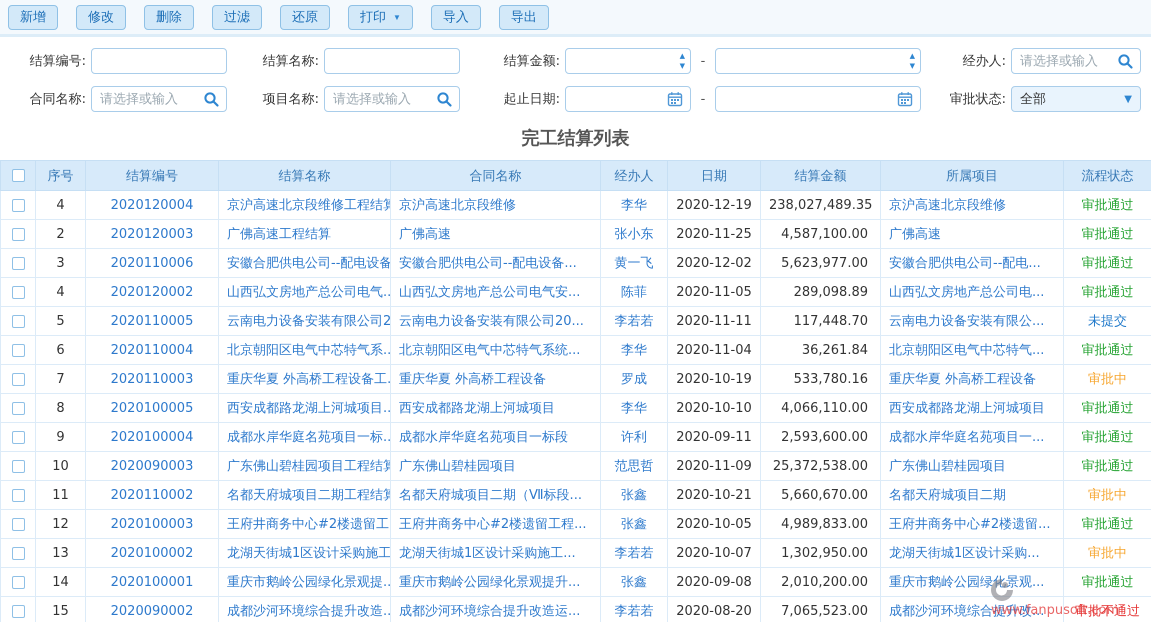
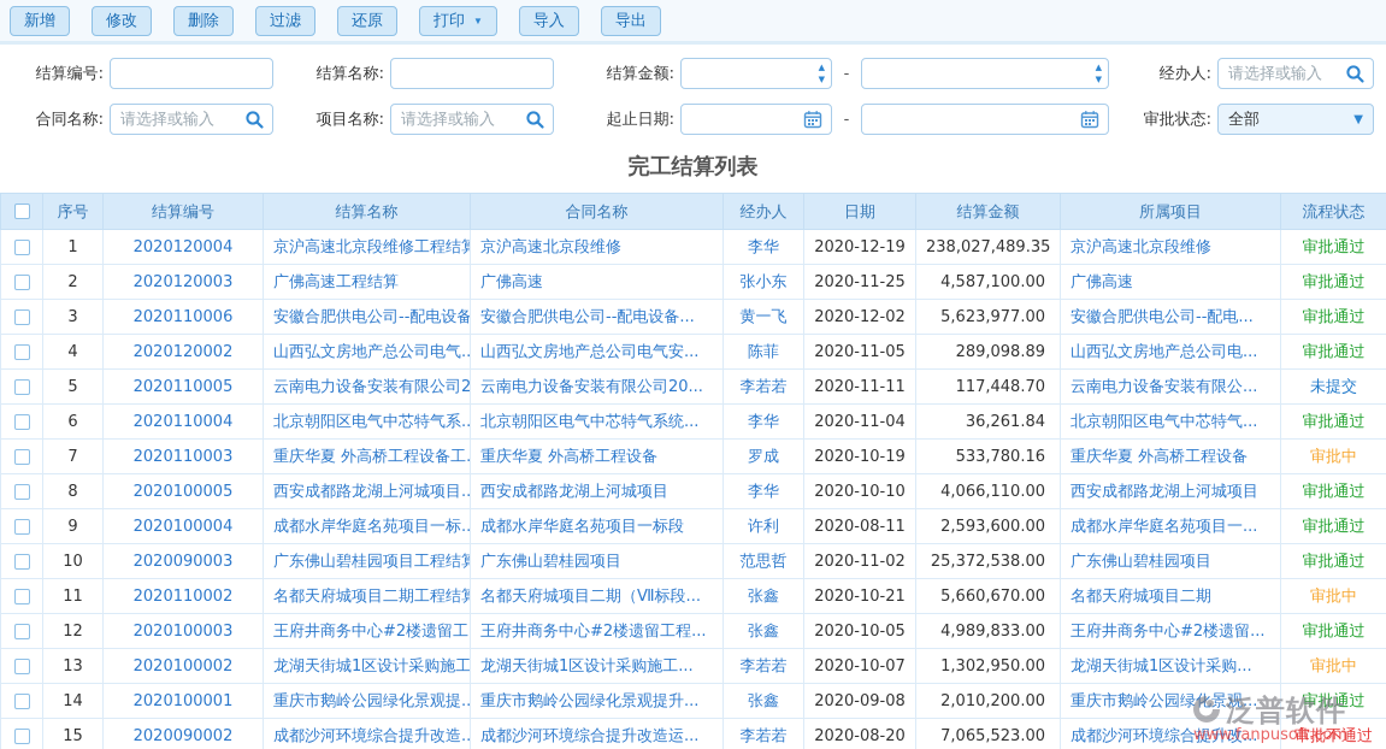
  新增
  修改
  删除
  过滤
  还原
  打印
  ▼
  导入
  导出
  结算编号:
  结算名称:
  结算金额:
  ▲
  ▼
  -
  ▲
  ▼
  经办人:
  请选择或输入
  合同名称:
  请选择或输入
  项目名称:
  请选择或输入
  起止日期:
  -
  审批状态:
  全部
  ▼
  完工结算列表
  	序号	结算编号	结算名称	合同名称	经办人	日期	结算金额	所属项目	流程状态
- 	4	2020120004	京沪高速北京段维修工程结算	京沪高速北京段维修	李华	2020-12-19	238,027,489.35	京沪高速北京段维修	审批通过
+ 	1	2020120004	京沪高速北京段维修工程结算	京沪高速北京段维修	李华	2020-12-19	238,027,489.35	京沪高速北京段维修	审批通过
  	2	2020120003	广佛高速工程结算	广佛高速	张小东	2020-11-25	4,587,100.00	广佛高速	审批通过
  	3	2020110006	安徽合肥供电公司--配电设备	安徽合肥供电公司--配电设备...	黄一飞	2020-12-02	5,623,977.00	安徽合肥供电公司--配电...	审批通过
  	4	2020120002	山西弘文房地产总公司电气..	山西弘文房地产总公司电气安...	陈菲	2020-11-05	289,098.89	山西弘文房地产总公司电...	审批通过
  	5	2020110005	云南电力设备安装有限公司2	云南电力设备安装有限公司20...	李若若	2020-11-11	117,448.70	云南电力设备安装有限公...	未提交
  	6	2020110004	北京朝阳区电气中芯特气系..	北京朝阳区电气中芯特气系统...	李华	2020-11-04	36,261.84	北京朝阳区电气中芯特气...	审批通过
  	7	2020110003	重庆华夏 外高桥工程设备工.	重庆华夏 外高桥工程设备	罗成	2020-10-19	533,780.16	重庆华夏 外高桥工程设备	审批中
  	8	2020100005	西安成都路龙湖上河城项目..	西安成都路龙湖上河城项目	李华	2020-10-10	4,066,110.00	西安成都路龙湖上河城项目	审批通过
- 	9	2020100004	成都水岸华庭名苑项目一标..	成都水岸华庭名苑项目一标段	许利	2020-09-11	2,593,600.00	成都水岸华庭名苑项目一...	审批通过
+ 	9	2020100004	成都水岸华庭名苑项目一标..	成都水岸华庭名苑项目一标段	许利	2020-08-11	2,593,600.00	成都水岸华庭名苑项目一...	审批通过
- 	10	2020090003	广东佛山碧桂园项目工程结算	广东佛山碧桂园项目	范思哲	2020-11-09	25,372,538.00	广东佛山碧桂园项目	审批通过
+ 	10	2020090003	广东佛山碧桂园项目工程结算	广东佛山碧桂园项目	范思哲	2020-11-02	25,372,538.00	广东佛山碧桂园项目	审批通过
  	11	2020110002	名都天府城项目二期工程结算	名都天府城项目二期（Ⅶ标段...	张鑫	2020-10-21	5,660,670.00	名都天府城项目二期	审批中
  	12	2020100003	王府井商务中心#2楼遗留工	王府井商务中心#2楼遗留工程...	张鑫	2020-10-05	4,989,833.00	王府井商务中心#2楼遗留...	审批通过
  	13	2020100002	龙湖天街城1区设计采购施工	龙湖天街城1区设计采购施工...	李若若	2020-10-07	1,302,950.00	龙湖天街城1区设计采购...	审批中
  	14	2020100001	重庆市鹅岭公园绿化景观提..	重庆市鹅岭公园绿化景观提升...	张鑫	2020-09-08	2,010,200.00	重庆市鹅岭公园绿化景观...	审批通过
  	15	2020090002	成都沙河环境综合提升改造..	成都沙河环境综合提升改造运...	李若若	2020-08-20	7,065,523.00	成都沙河环境综合提升改...	审批不通过
+ 泛普软件
  www.fanpusoft.com
